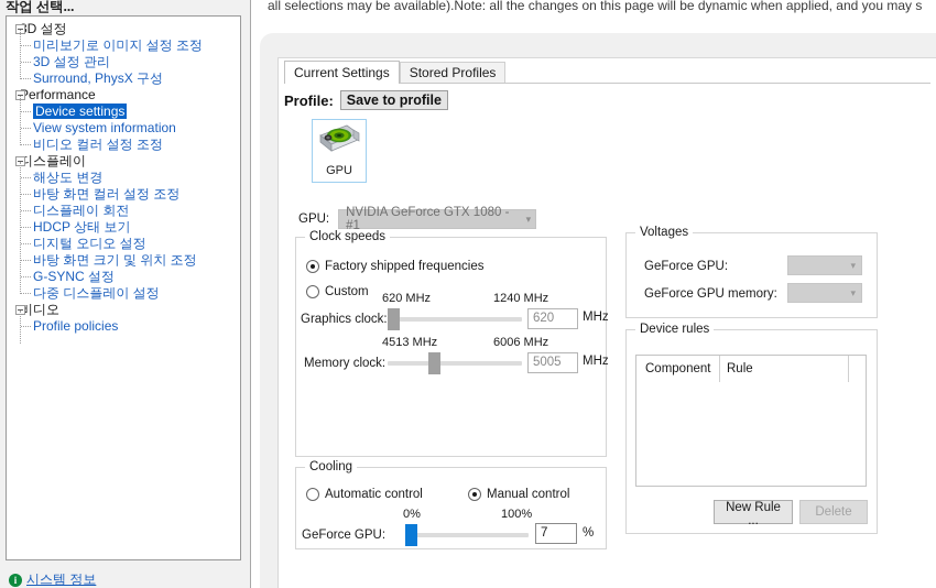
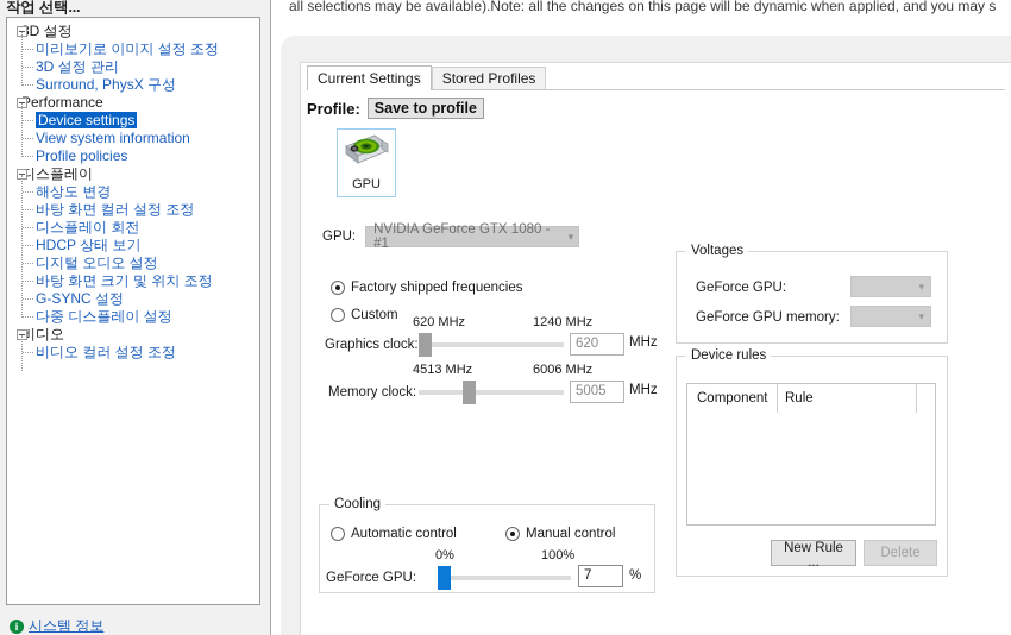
  작업 선택...
  D 설정
  미리보기로 이미지 설정 조정
  3D 설정 관리
  Surround, PhysX 구성
  erformance
  Device settings
  View system information
- 비디오 컬러 설정 조정
+ Profile policies
  디스플레이
  해상도 변경
  바탕 화면 컬러 설정 조정
  디스플레이 회전
  HDCP 상태 보기
  디지털 오디오 설정
  바탕 화면 크기 및 위치 조정
  G-SYNC 설정
  다중 디스플레이 설정
  비디오
- Profile policies
+ 비디오 컬러 설정 조정
  i
  시스템 정보
  all selections may be available).Note: all the changes on this page will be dynamic when applied, and you may s
  Current Settings
  Stored Profiles
  Profile:
  Save to profile
  GPU
  GPU:
  NVIDIA GeForce GTX 1080 - #1
  ▾
- Clock speeds
  Factory shipped frequencies
  Custom
  620 MHz
  1240 MHz
  Graphics clock:
  620
  MHz
  4513 MHz
  6006 MHz
  Memory clock:
  5005
  MHz
  Cooling
  Automatic control
  Manual control
  0%
  100%
  GeForce GPU:
  7
  %
  Voltages
  GeForce GPU:
  ▾
  GeForce GPU memory:
  ▾
  Device rules
  Component
  Rule
  New Rule ...
  Delete
